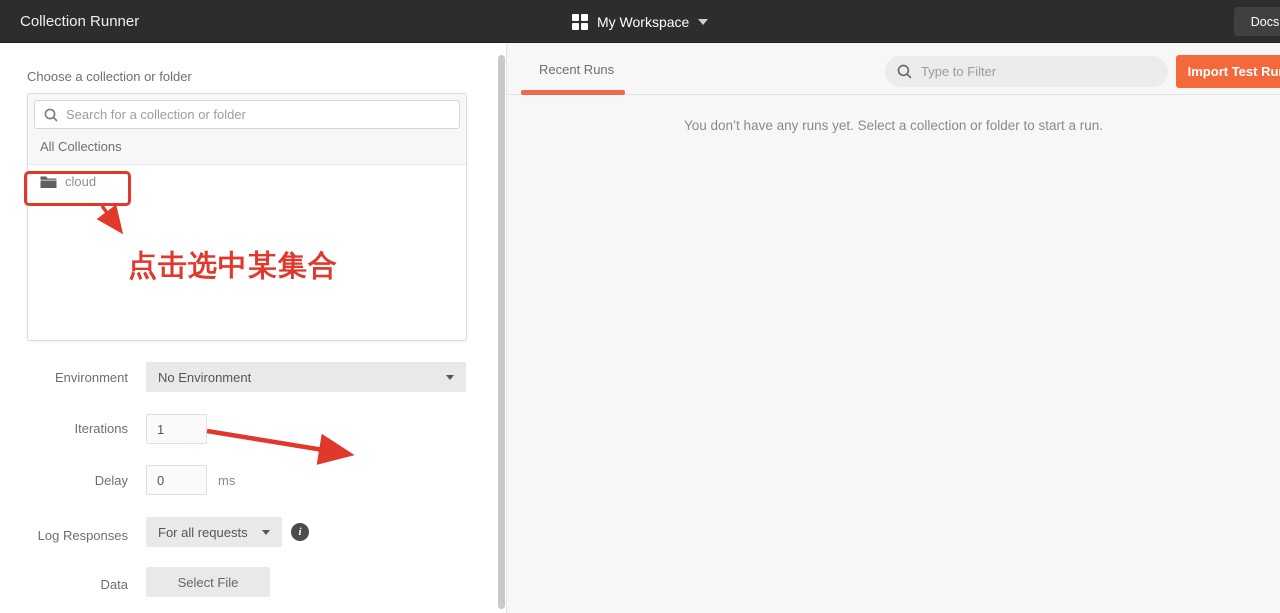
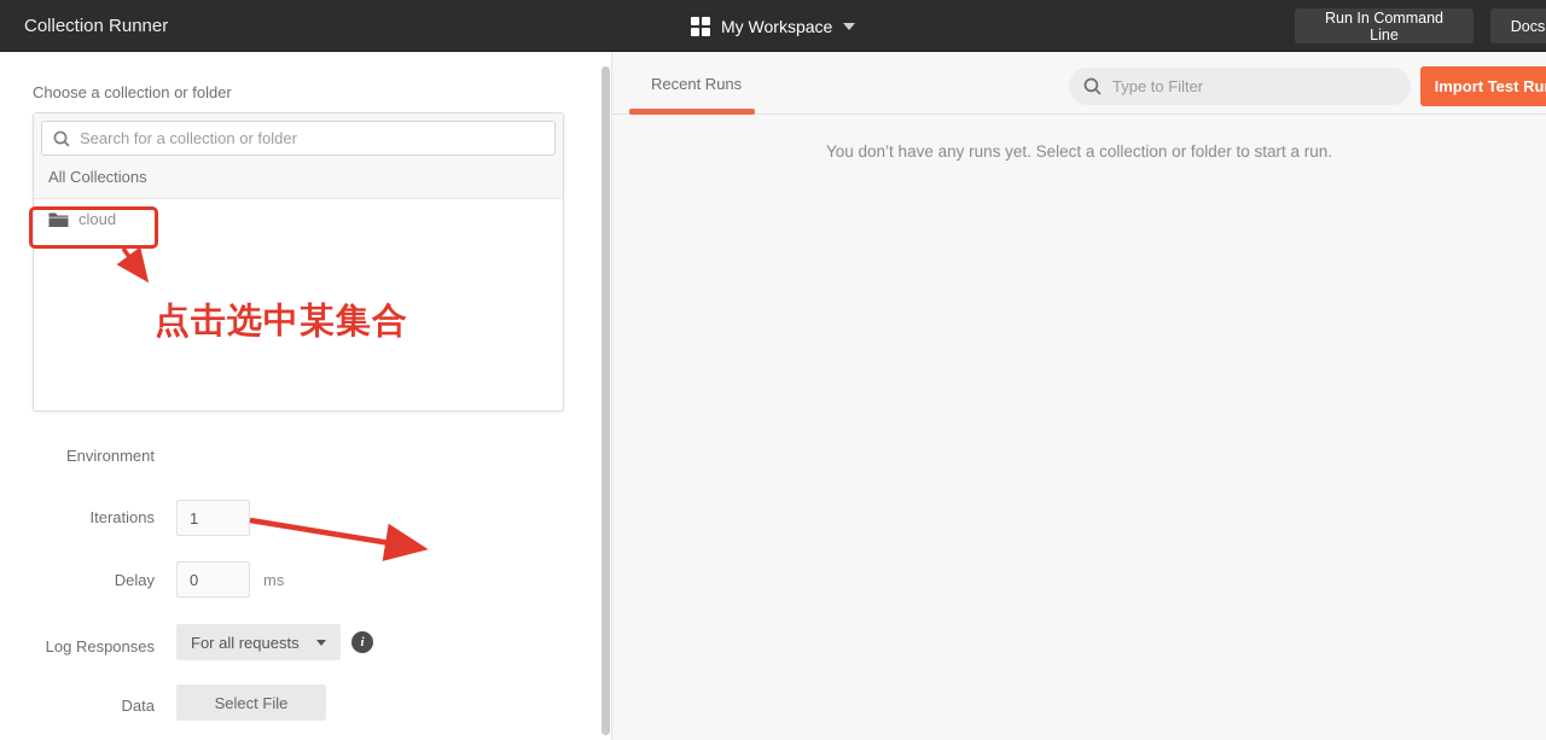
  Collection Runner
  My Workspace
+ Run In Command Line
  Docs
  Choose a collection or folder
  Search for a collection or folder
  All Collections
  cloud
  Environment
- No Environment
  Iterations
  1
  Delay
  0
  ms
  Log Responses
  For all requests
  i
  Data
  Select File
  Recent Runs
  Type to Filter
  Import Test Ru
  You don’t have any runs yet. Select a collection or folder to start a run.
  点击选中某集合
